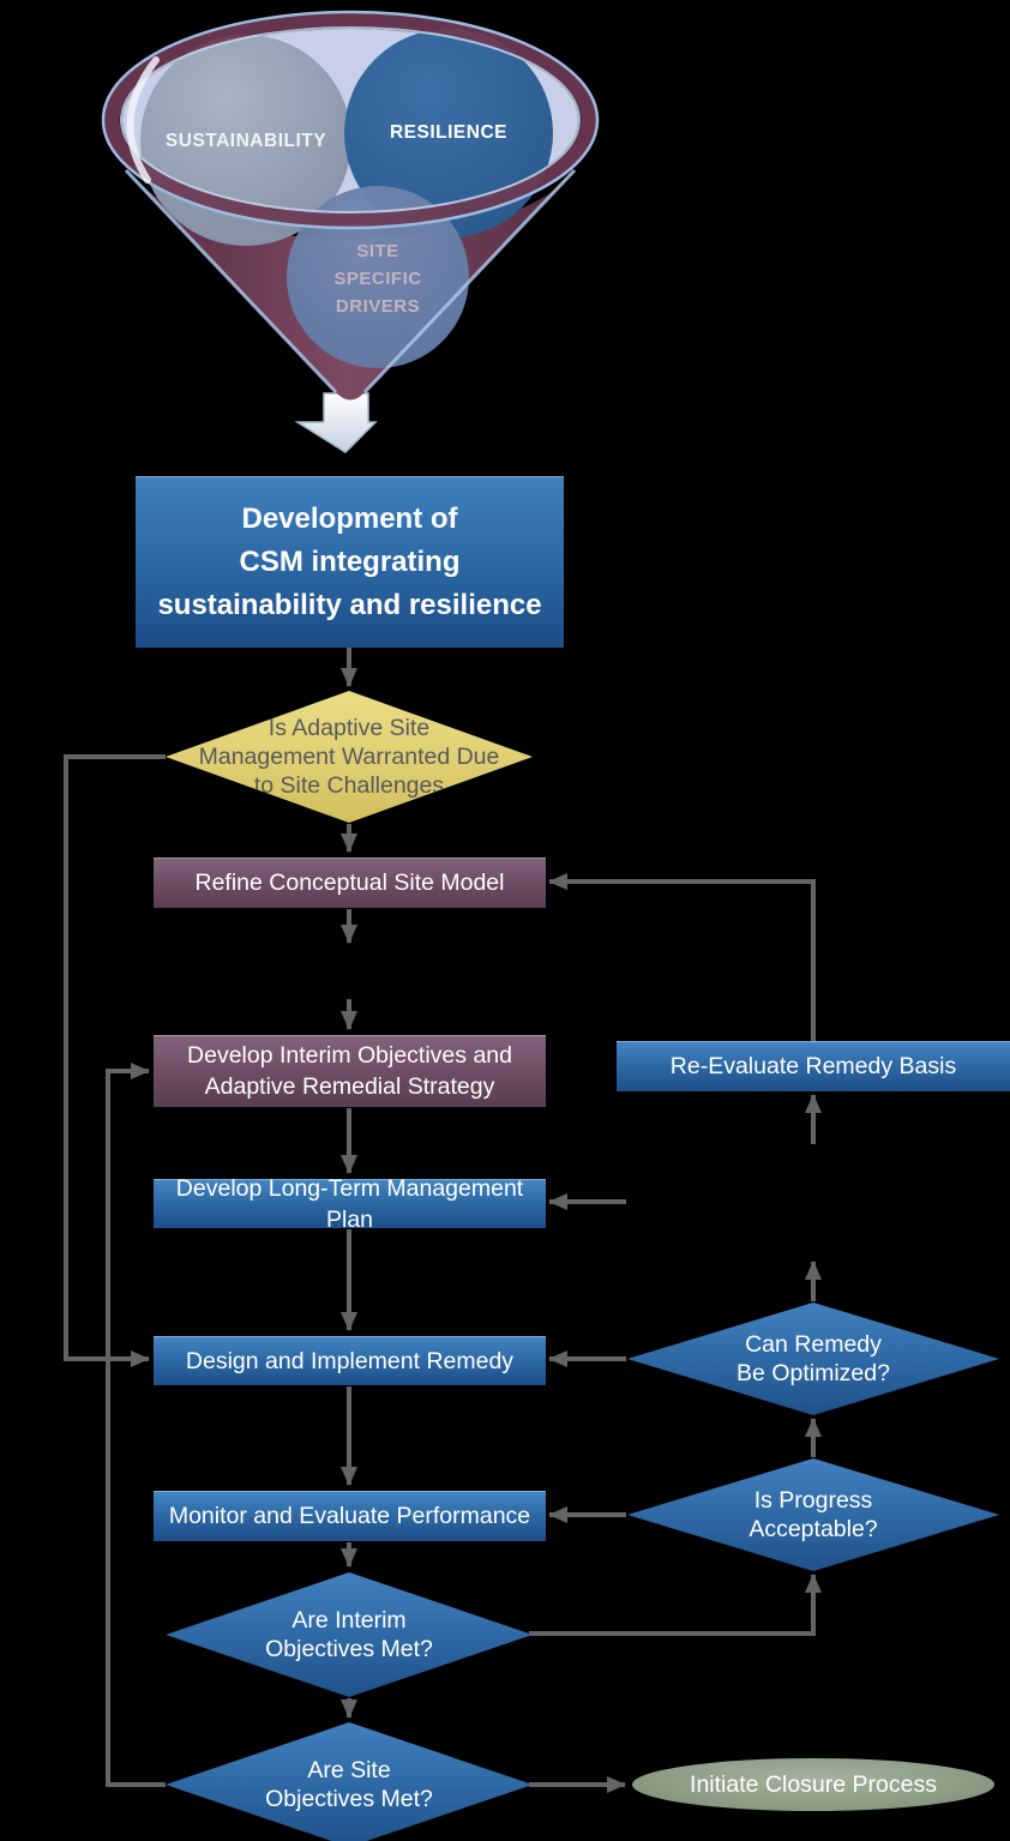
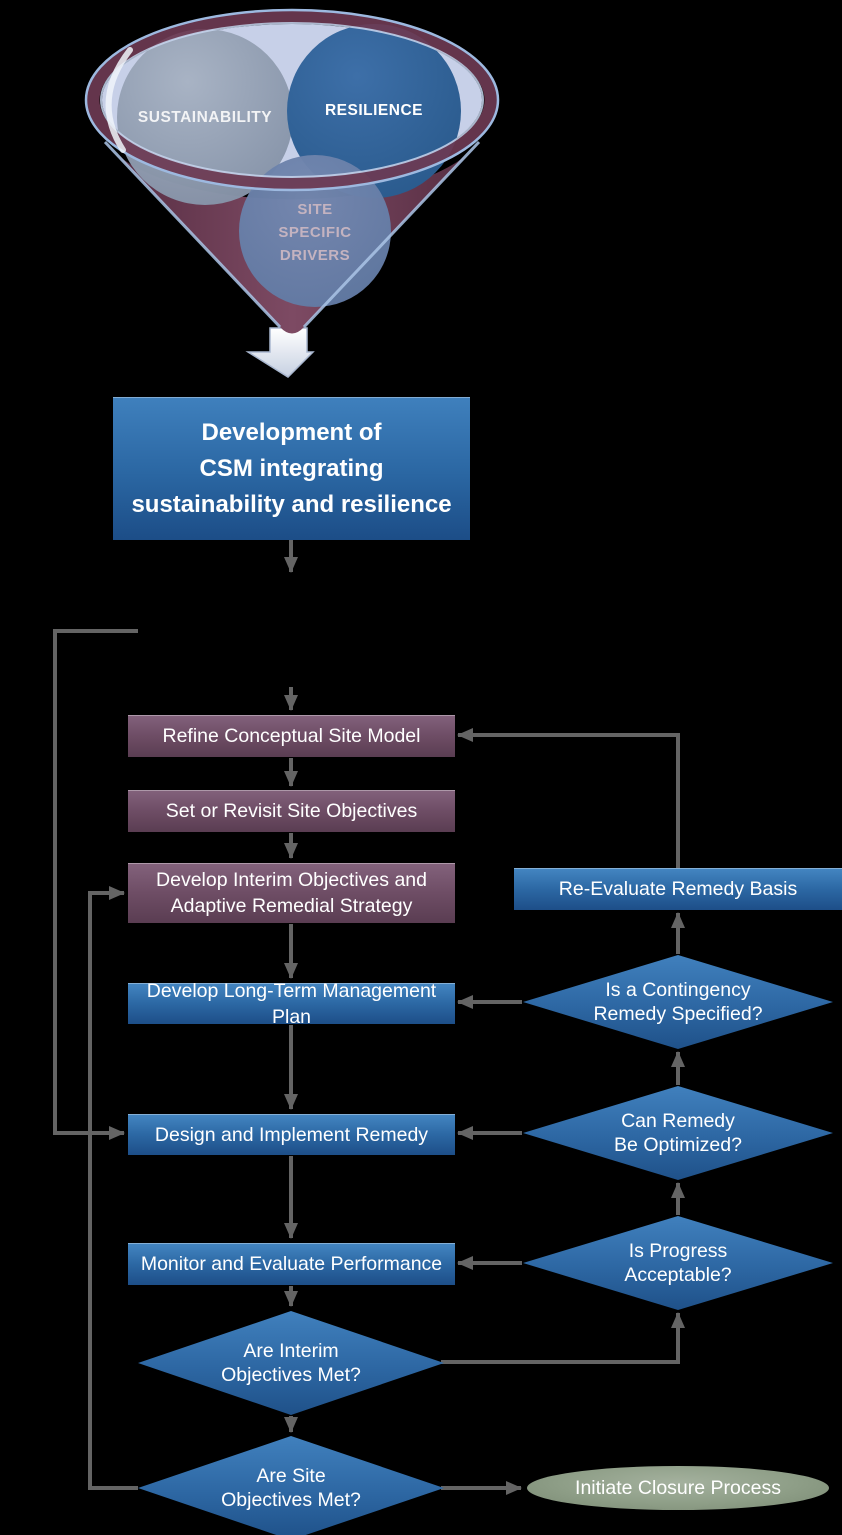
  SUSTAINABILITY
  RESILIENCE
  SITE
  SPECIFIC
  DRIVERS
  Development of
  CSM integrating
  sustainability and resilience
- Is Adaptive Site
- Management Warranted Due
- to Site Challenges
  Refine Conceptual Site Model
+ Set or Revisit Site Objectives
  Develop Interim Objectives and
  Adaptive Remedial Strategy
  Develop Long-Term Management Plan
  Design and Implement Remedy
  Monitor and Evaluate Performance
  Re-Evaluate Remedy Basis
+ Is a Contingency
+ Remedy Specified?
  Can Remedy
  Be Optimized?
  Is Progress
  Acceptable?
  Are Interim
  Objectives Met?
  Are Site
  Objectives Met?
  Initiate Closure Process
